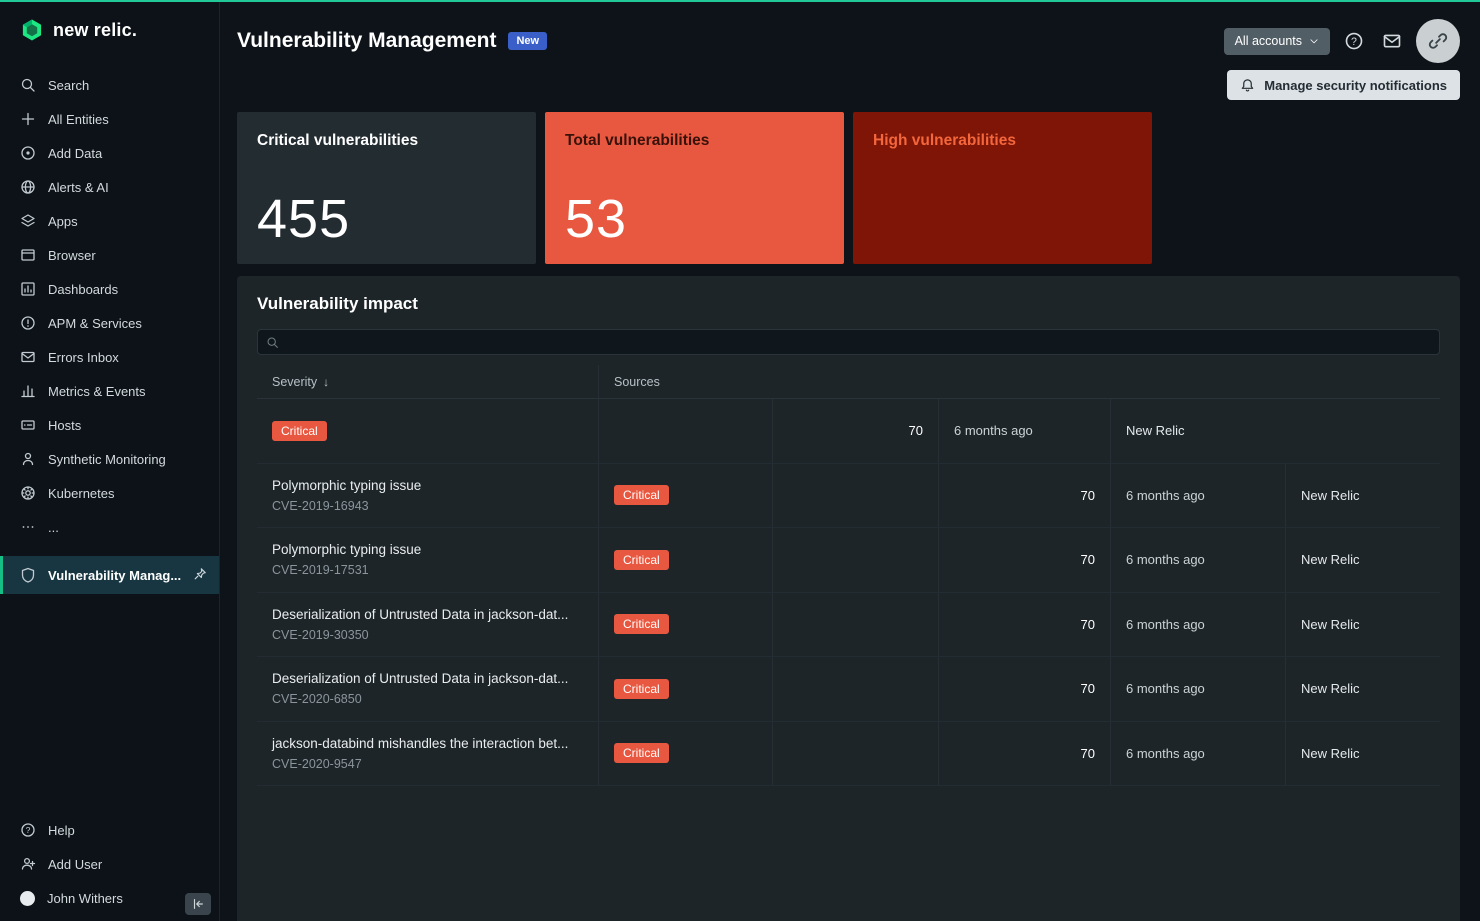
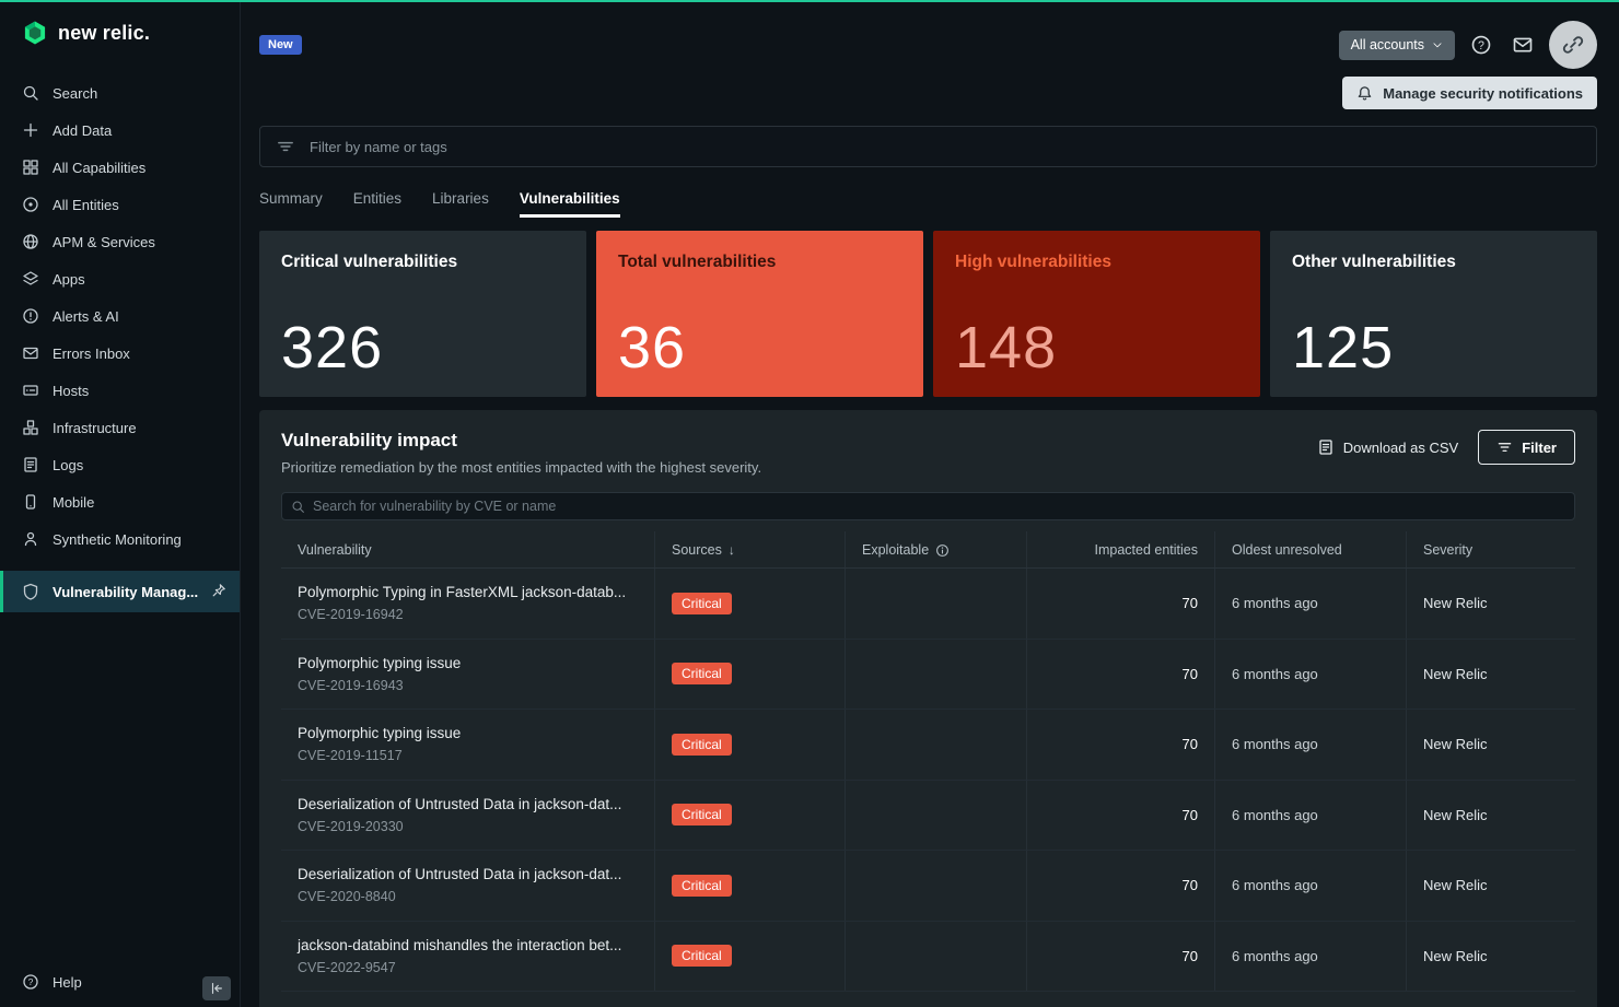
  new relic.
  Search
- All Entities
+ Add Data
+ All Capabilities
- Add Data
+ All Entities
- Alerts & AI
+ APM & Services
  Apps
- Browser
- Dashboards
- APM & Services
+ Alerts & AI
  Errors Inbox
- Metrics & Events
  Hosts
+ Infrastructure
+ Logs
+ Mobile
  Synthetic Monitoring
- Kubernetes
- ...
  Vulnerability Manag...
  ?
  Help
- Add User
- John Withers
- Vulnerability Management
  New
  All accounts
  ?
  Manage security notifications
+ Filter by name or tags
+ Summary
+ Entities
+ Libraries
+ Vulnerabilities
  Critical vulnerabilities
- 455
+ 326
  Total vulnerabilities
- 53
+ 36
  High vulnerabilities
+ 148
+ Other vulnerabilities
+ 125
  Vulnerability impact
+ Prioritize remediation by the most entities impacted with the highest severity.
+ Download as CSV
+ Filter
+ Search for vulnerability by CVE or name
+ Vulnerability
- Severity
+ Sources
  ↓
+ Exploitable
+ Impacted entities
+ Oldest unresolved
- Sources
+ Severity
+ Polymorphic Typing in FasterXML jackson-datab...
+ CVE-2019-16942
  Critical
  70
  6 months ago
  New Relic
  Polymorphic typing issue
  CVE-2019-16943
  Critical
  70
  6 months ago
  New Relic
  Polymorphic typing issue
- CVE-2019-17531
+ CVE-2019-11517
  Critical
  70
  6 months ago
  New Relic
  Deserialization of Untrusted Data in jackson-dat...
- CVE-2019-30350
+ CVE-2019-20330
  Critical
  70
  6 months ago
  New Relic
  Deserialization of Untrusted Data in jackson-dat...
- CVE-2020-6850
+ CVE-2020-8840
  Critical
  70
  6 months ago
  New Relic
  jackson-databind mishandles the interaction bet...
- CVE-2020-9547
+ CVE-2022-9547
  Critical
  70
  6 months ago
  New Relic
